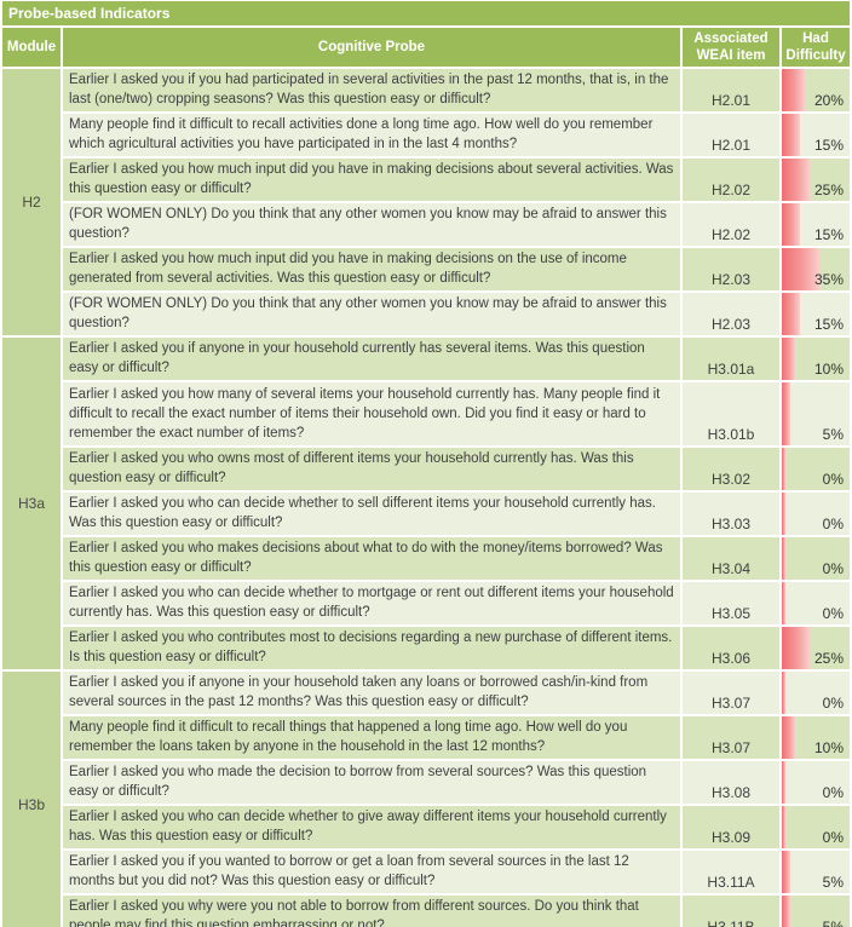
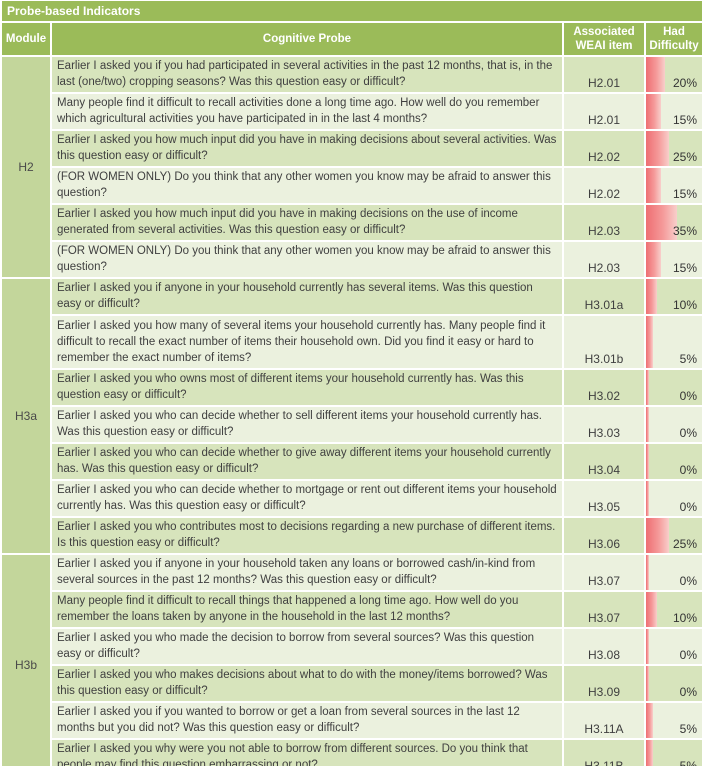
  Probe-based Indicators
  Module	Cognitive Probe	Associated WEAI item	Had Difficulty
  H2	Earlier I asked you if you had participated in several activities in the past 12 months, that is, in the last (one/two) cropping seasons? Was this question easy or difficult?	H2.01	20%
  Many people find it difficult to recall activities done a long time ago. How well do you remember which agricultural activities you have participated in in the last 4 months?	H2.01	15%
  Earlier I asked you how much input did you have in making decisions about several activities. Was this question easy or difficult?	H2.02	25%
  (FOR WOMEN ONLY) Do you think that any other women you know may be afraid to answer this question?	H2.02	15%
  Earlier I asked you how much input did you have in making decisions on the use of income generated from several activities. Was this question easy or difficult?	H2.03	35%
  (FOR WOMEN ONLY) Do you think that any other women you know may be afraid to answer this question?	H2.03	15%
  H3a	Earlier I asked you if anyone in your household currently has several items. Was this question easy or difficult?	H3.01a	10%
  Earlier I asked you how many of several items your household currently has. Many people find it difficult to recall the exact number of items their household own. Did you find it easy or hard to remember the exact number of items?	H3.01b	5%
  Earlier I asked you who owns most of different items your household currently has. Was this question easy or difficult?	H3.02	0%
  Earlier I asked you who can decide whether to sell different items your household currently has. Was this question easy or difficult?	H3.03	0%
- Earlier I asked you who makes decisions about what to do with the money/items borrowed? Was this question easy or difficult?	H3.04	0%
+ Earlier I asked you who can decide whether to give away different items your household currently has. Was this question easy or difficult?	H3.04	0%
  Earlier I asked you who can decide whether to mortgage or rent out different items your household currently has. Was this question easy or difficult?	H3.05	0%
  Earlier I asked you who contributes most to decisions regarding a new purchase of different items. Is this question easy or difficult?	H3.06	25%
  H3b	Earlier I asked you if anyone in your household taken any loans or borrowed cash/in-kind from several sources in the past 12 months? Was this question easy or difficult?	H3.07	0%
  Many people find it difficult to recall things that happened a long time ago. How well do you remember the loans taken by anyone in the household in the last 12 months?	H3.07	10%
  Earlier I asked you who made the decision to borrow from several sources? Was this question easy or difficult?	H3.08	0%
- Earlier I asked you who can decide whether to give away different items your household currently has. Was this question easy or difficult?	H3.09	0%
+ Earlier I asked you who makes decisions about what to do with the money/items borrowed? Was this question easy or difficult?	H3.09	0%
  Earlier I asked you if you wanted to borrow or get a loan from several sources in the last 12 months but you did not? Was this question easy or difficult?	H3.11A	5%
  Earlier I asked you why were you not able to borrow from different sources. Do you think that people may find this question embarrassing or not?
